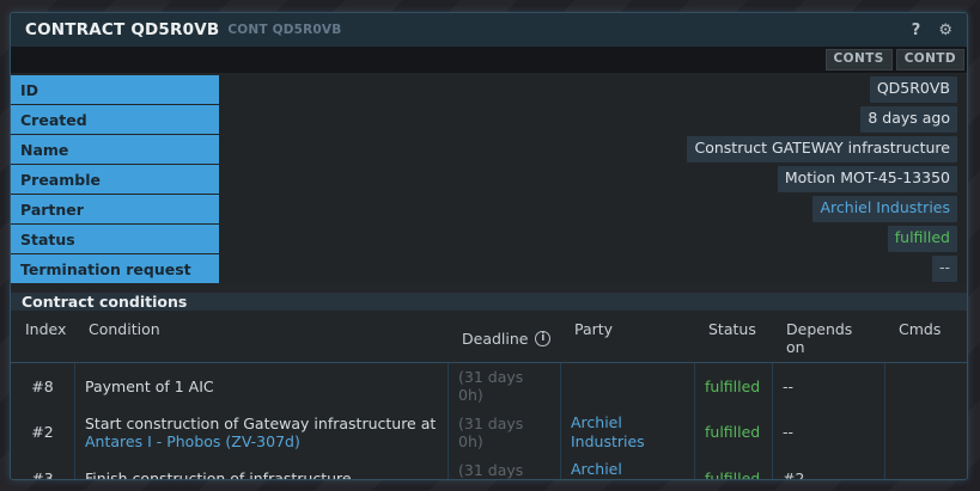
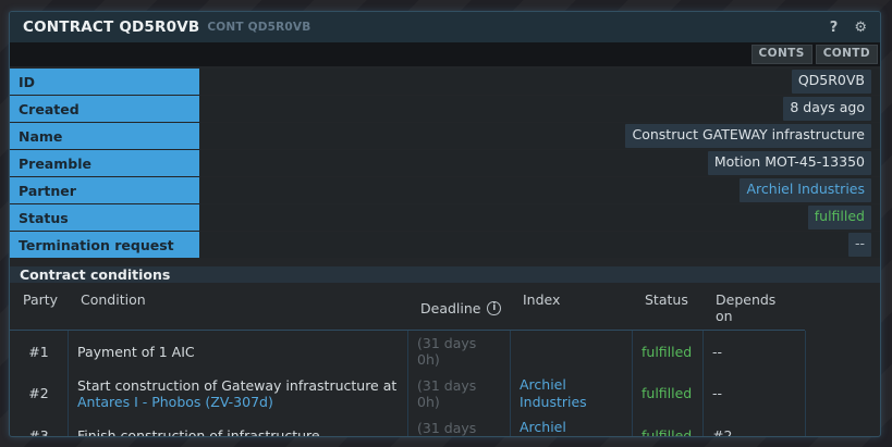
  CONTRACT QD5R0VB
  CONT QD5R0VB
  ?
  ⚙
  CONTS
  CONTD
  ID
  QD5R0VB
  Created
  8 days ago
  Name
  Construct GATEWAY infrastructure
  Preamble
  Motion MOT-45-13350
  Partner
  Archiel Industries
  Status
  fulfilled
  Termination request
  --
  Contract conditions
- Index
+ Party
  Condition
  Deadline
  i
- Party
+ Index
  Status
  Depends on
- Cmds
- #8
+ #1
  Payment of 1 AIC
  (31 days 0h)
  fulfilled
  --
  #2
  Start construction of Gateway infrastructure at
  Antares I - Phobos (ZV-307d)
  (31 days 0h)
  Archiel Industries
  fulfilled
  --
  #3
  Finish construction of infrastructure
  (31 days
  fulfilled
  #2
